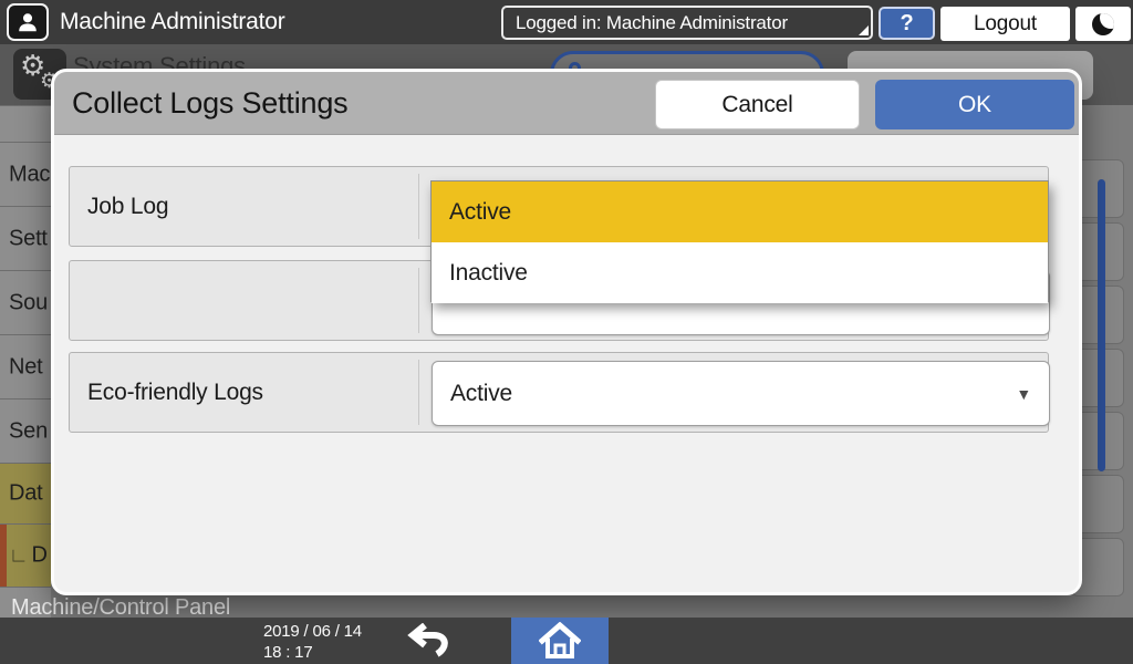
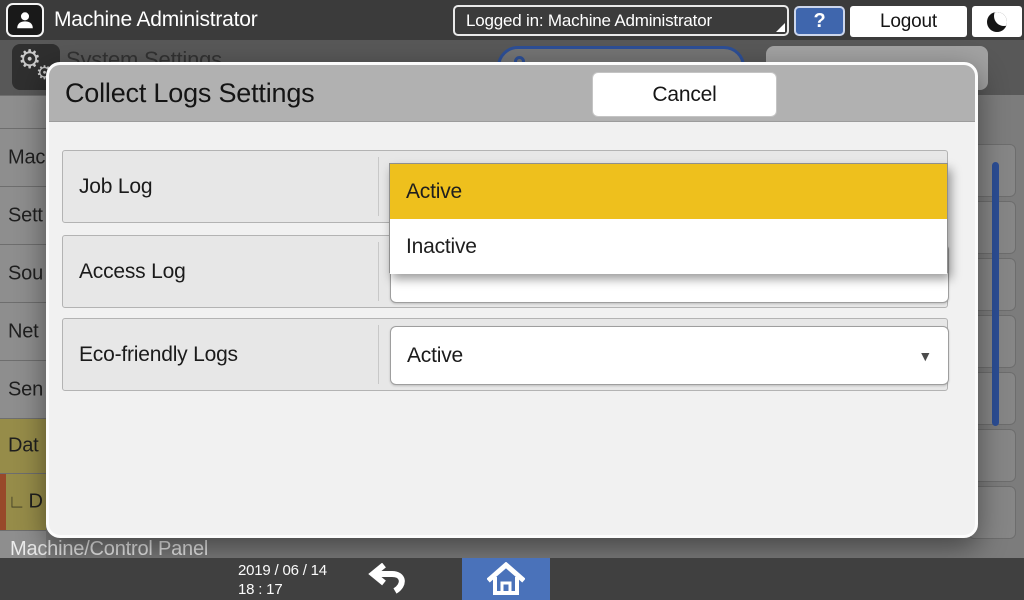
  ⚙
  ⚙
  System Settings
  Mac
  Sett
  Sou
  Net
  Sen
  Dat
  ∟ D
  Machine/Control Panel
  Collect Logs Settings
  Cancel
- OK
  Job Log
+ Access Log
  Eco-friendly Logs
  Active
  ▼
  Active
  Inactive
  2019 / 06 / 14
  18 : 17
  Machine Administrator
  Logged in: Machine Administrator
  ?
  Logout
